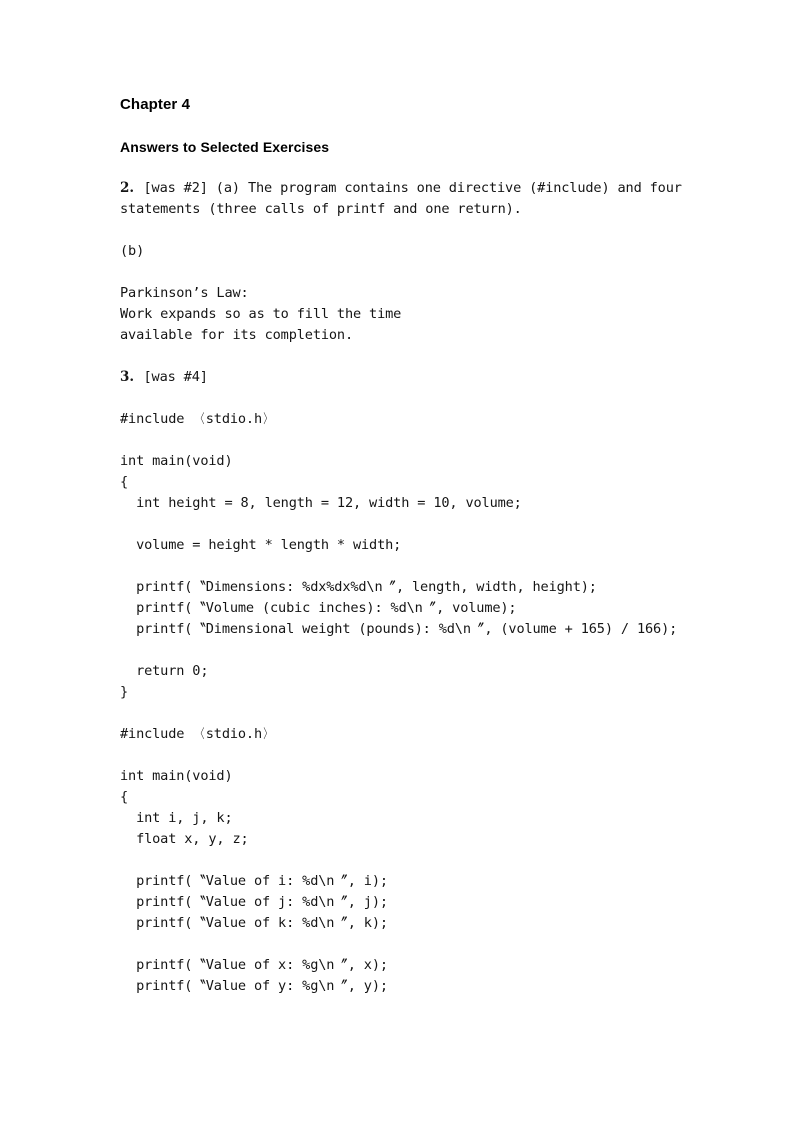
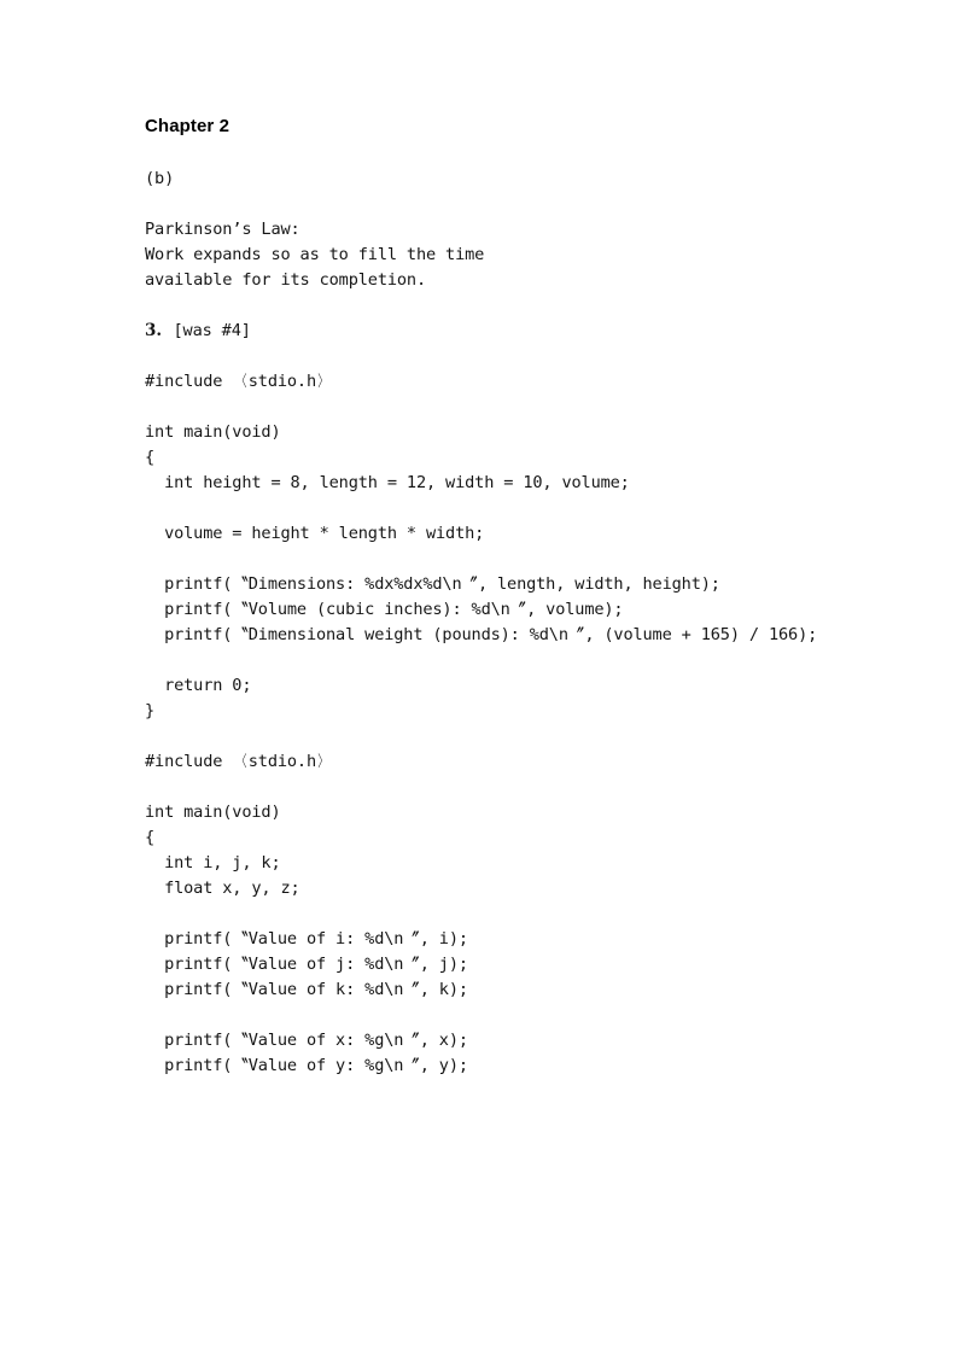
- Chapter 4
+ Chapter 2
- Answers to Selected Exercises
- 2. [was #2] (a) The program contains one directive (#include) and four statements (three calls of printf and one return).
  (b)
  Parkinson’s Law:
  Work expands so as to fill the time
  available for its completion.
  3. [was #4]
  #include 〈stdio.h〉
  int main(void)
  {
  int height = 8, length = 12, width = 10, volume;
  volume = height * length * width;
  printf(〝Dimensions: %dx%dx%d\n〞, length, width, height);
  printf(〝Volume (cubic inches): %d\n〞, volume);
  printf(〝Dimensional weight (pounds): %d\n〞, (volume + 165) / 166);
  return 0;
  }
  #include 〈stdio.h〉
  int main(void)
  {
  int i, j, k;
  float x, y, z;
  printf(〝Value of i: %d\n〞, i);
  printf(〝Value of j: %d\n〞, j);
  printf(〝Value of k: %d\n〞, k);
  printf(〝Value of x: %g\n〞, x);
  printf(〝Value of y: %g\n〞, y);
